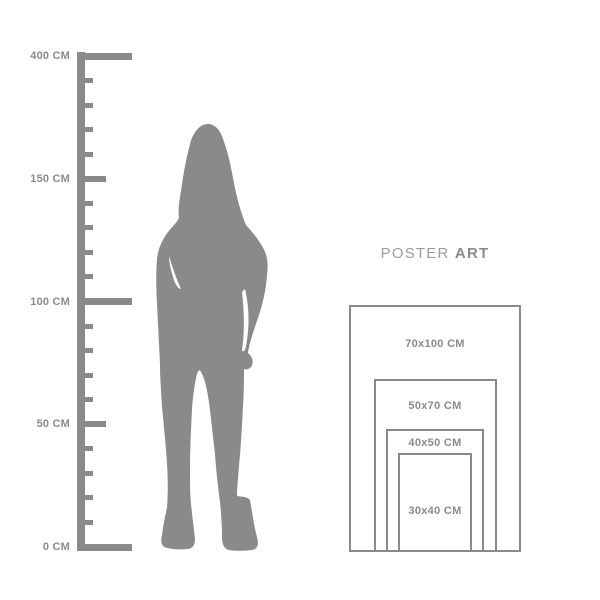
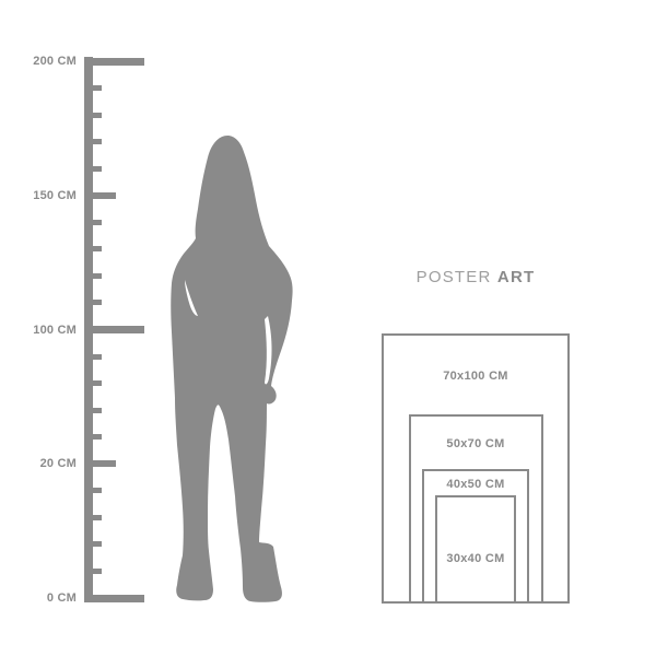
- 400 CM
+ 200 CM
  150 CM
  100 CM
- 50 CM
+ 20 CM
  0 CM
  POSTER ART
  70x100 CM
  50x70 CM
  40x50 CM
  30x40 CM
